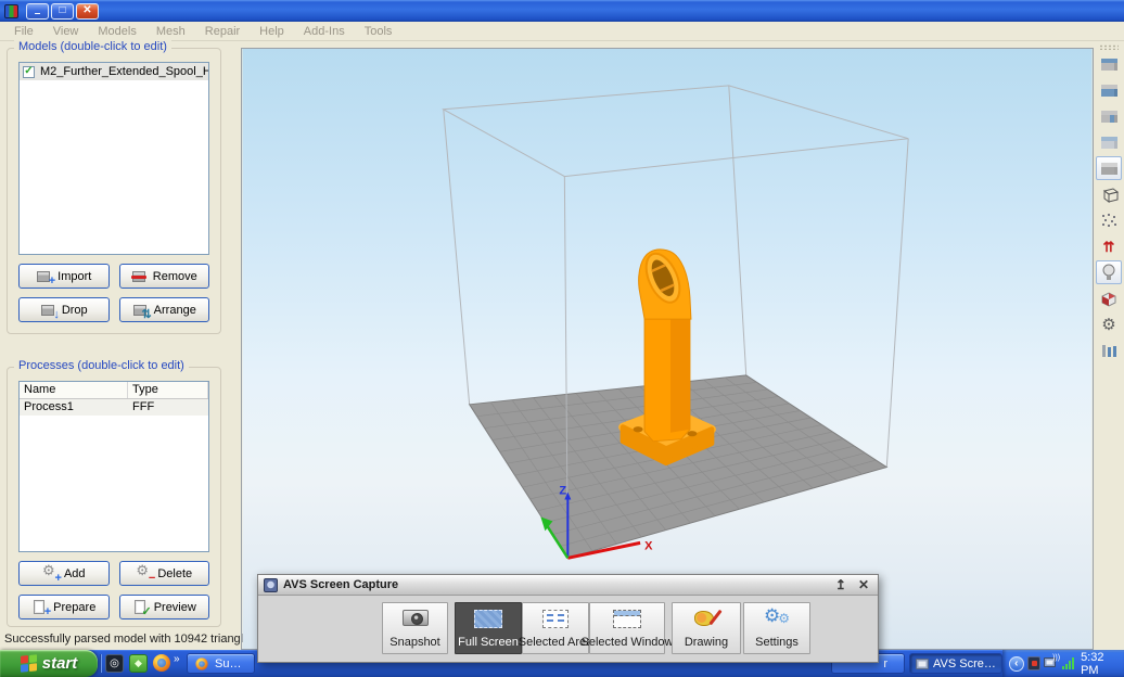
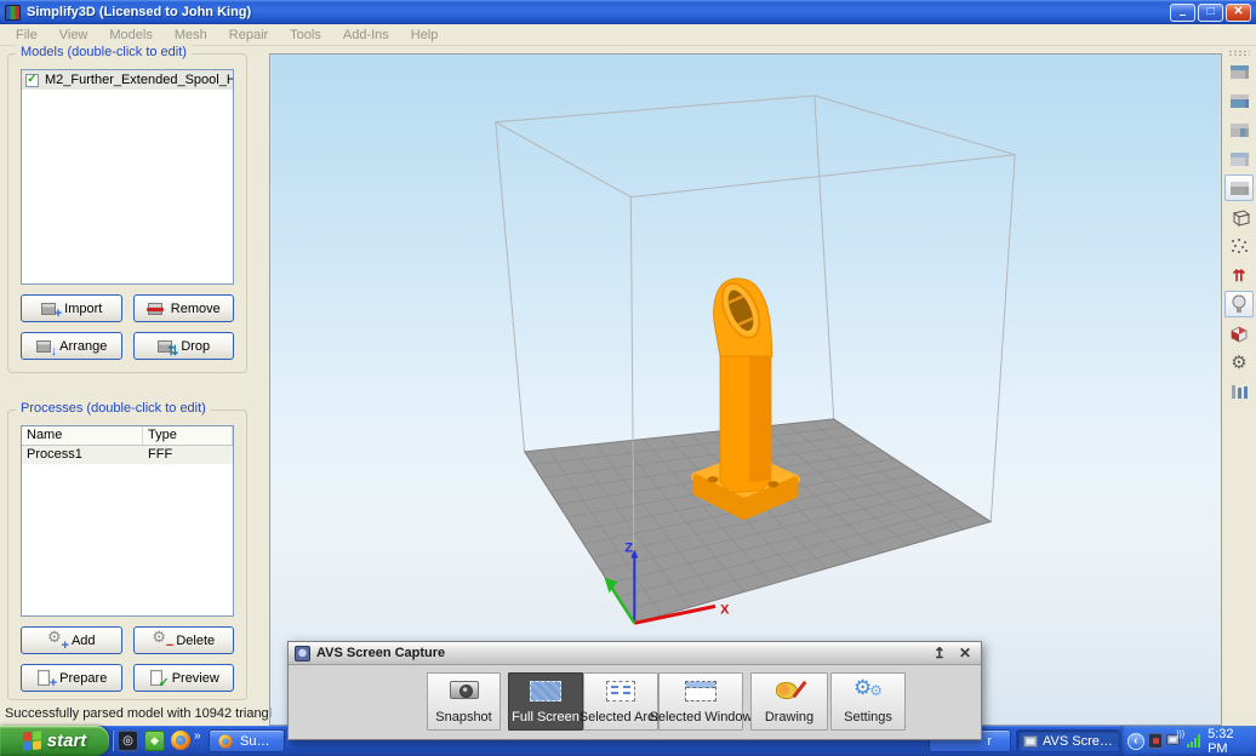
+ Simplify3D (Licensed to John King)
  –
  □
  ✕
  File
  View
  Models
  Mesh
  Repair
- Help
+ Tools
  Add-Ins
- Tools
+ Help
  Models (double-click to edit)
  ✓
  M2_Further_Extended_Spool_H
  +
  Import
  Remove
  ↓
- Drop
+ Arrange
  ⇅
- Arrange
+ Drop
  Processes (double-click to edit)
  Name
  Type
  Process1
  FFF
  ⚙
  +
  Add
  ⚙
  −
  Delete
  +
  Prepare
  ✓
  Preview
  Successfully parsed model with 10942 triangl
  Z
  X
  ⇈
  ⚙
  AVS Screen Capture
  ↥
  ✕
  Snapshot
  Full Screen
  Selected Are
  Selected Window
  Drawing
  ⚙
  ⚙
  Settings
  start
  ◎
  ◆
  »
  r
  AVS Screen
  ‹
  5:32 PM
